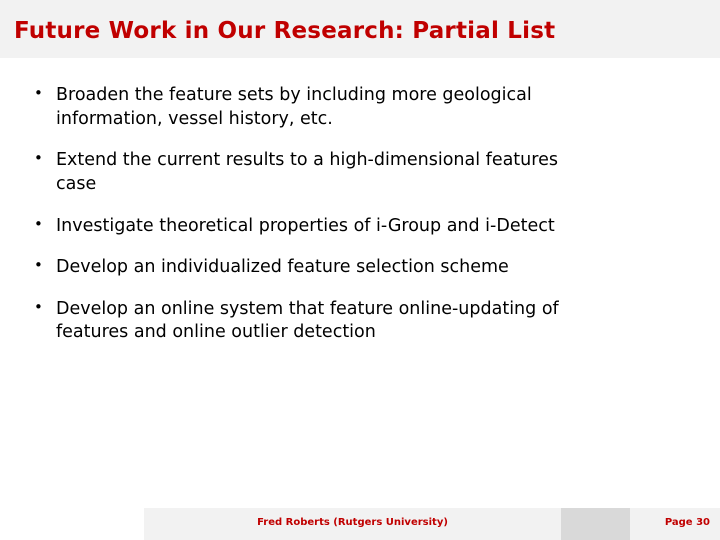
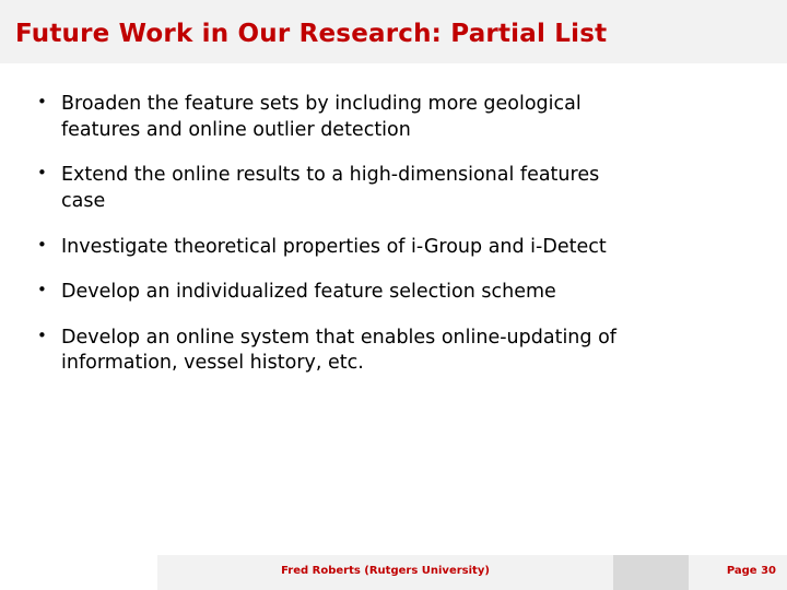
  Future Work in Our Research: Partial List
  Broaden the feature sets by including more geological
- information, vessel history, etc.
+ features and online outlier detection
- Extend the current results to a high-dimensional features
+ Extend the online results to a high-dimensional features
  case
  Investigate theoretical properties of i-Group and i-Detect
  Develop an individualized feature selection scheme
- Develop an online system that feature online-updating of
+ Develop an online system that enables online-updating of
- features and online outlier detection
+ information, vessel history, etc.
  Fred Roberts (Rutgers University)
  Page 30
